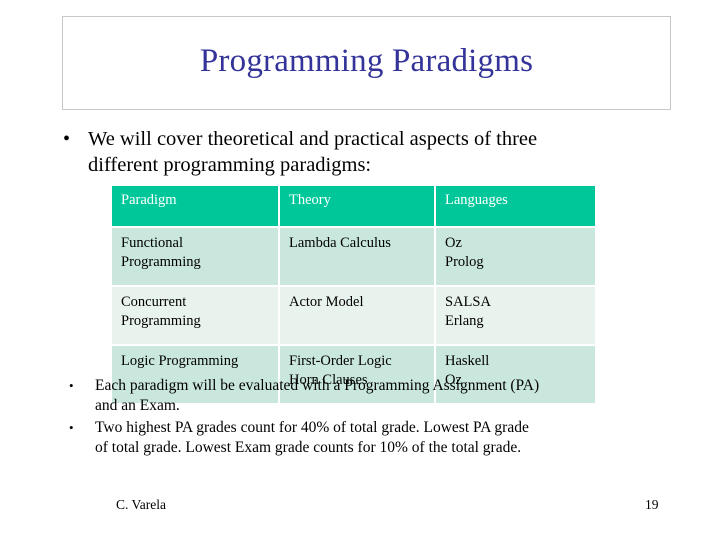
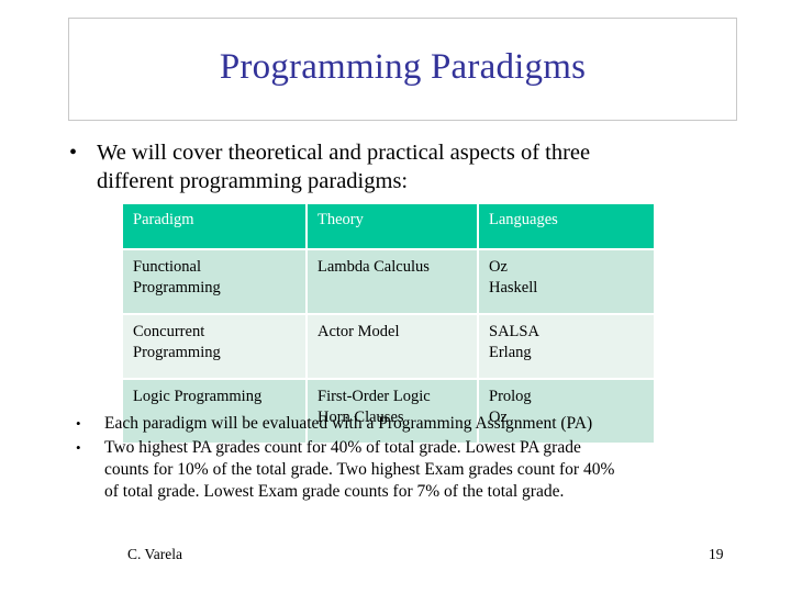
  Programming Paradigms
  •
  We will cover theoretical and practical aspects of three
  different programming paradigms:
  Paradigm	Theory	Languages
- Functional Programming	Lambda Calculus	Oz Prolog
+ Functional Programming	Lambda Calculus	Oz Haskell
  Concurrent Programming	Actor Model	SALSA Erlang
- Logic Programming	First-Order Logic Horn Clauses	Haskell Oz
+ Logic Programming	First-Order Logic Horn Clauses	Prolog Oz
  •
  Each paradigm will be evaluated with a Programming Assignment (PA)
- and an Exam.
  •
  Two highest PA grades count for 40% of total grade. Lowest PA grade
+ counts for 10% of the total grade. Two highest Exam grades count for 40%
- of total grade. Lowest Exam grade counts for 10% of the total grade.
+ of total grade. Lowest Exam grade counts for 7% of the total grade.
  C. Varela
  19
